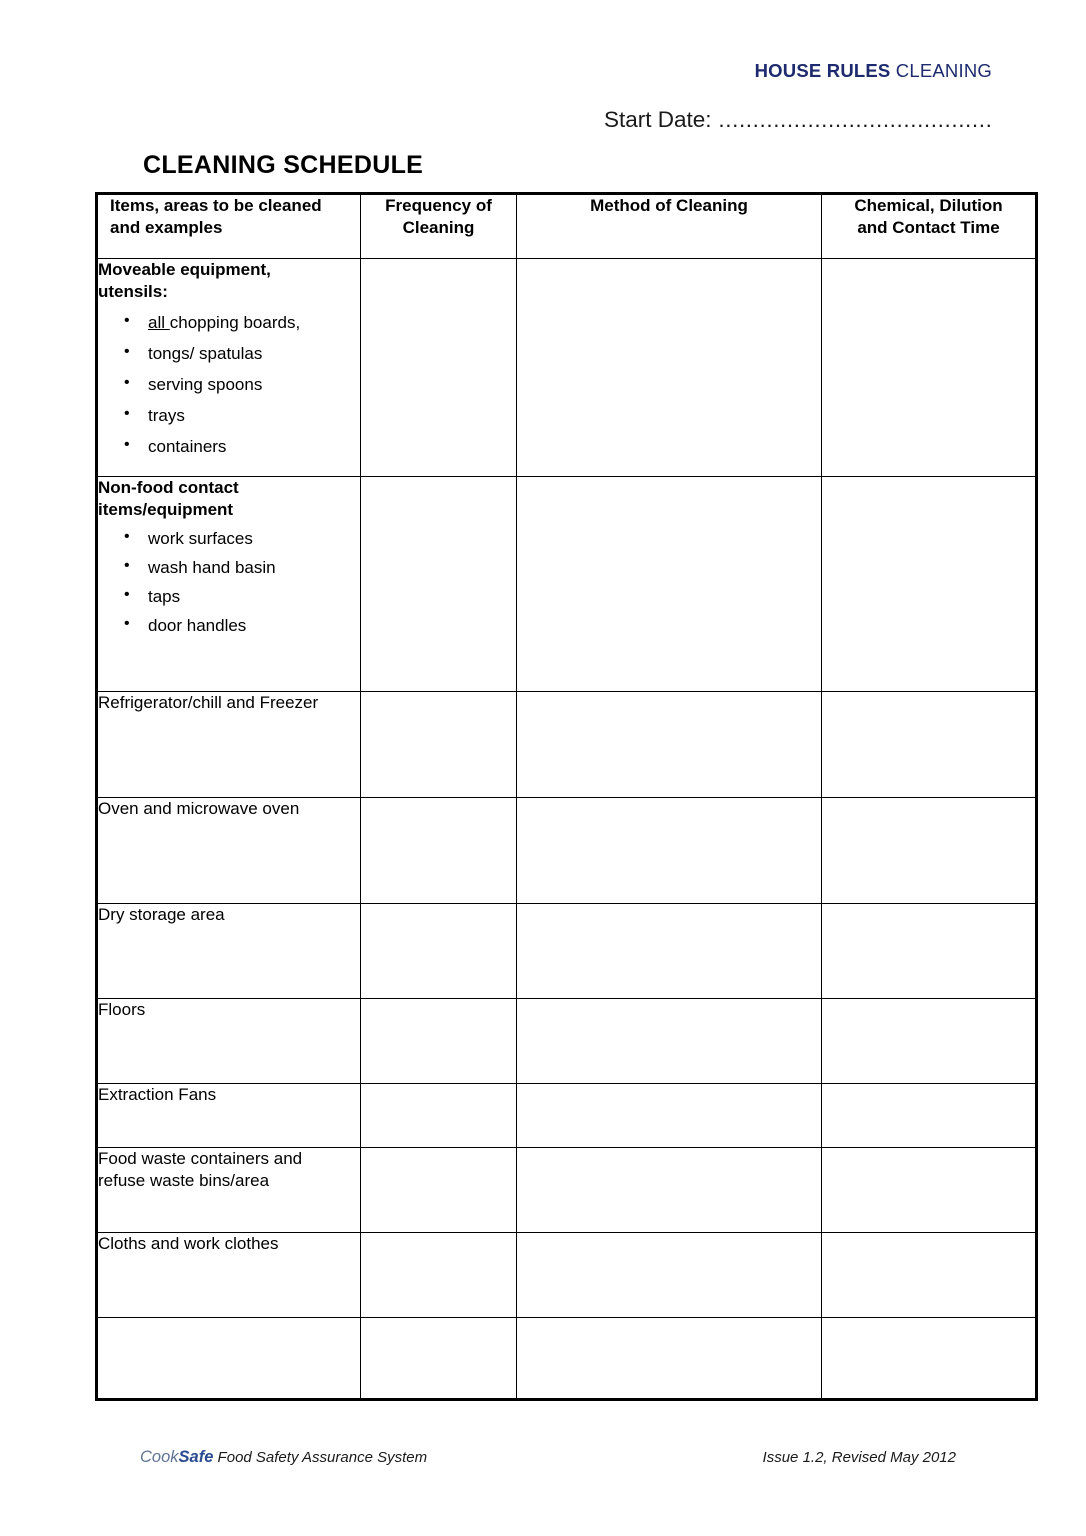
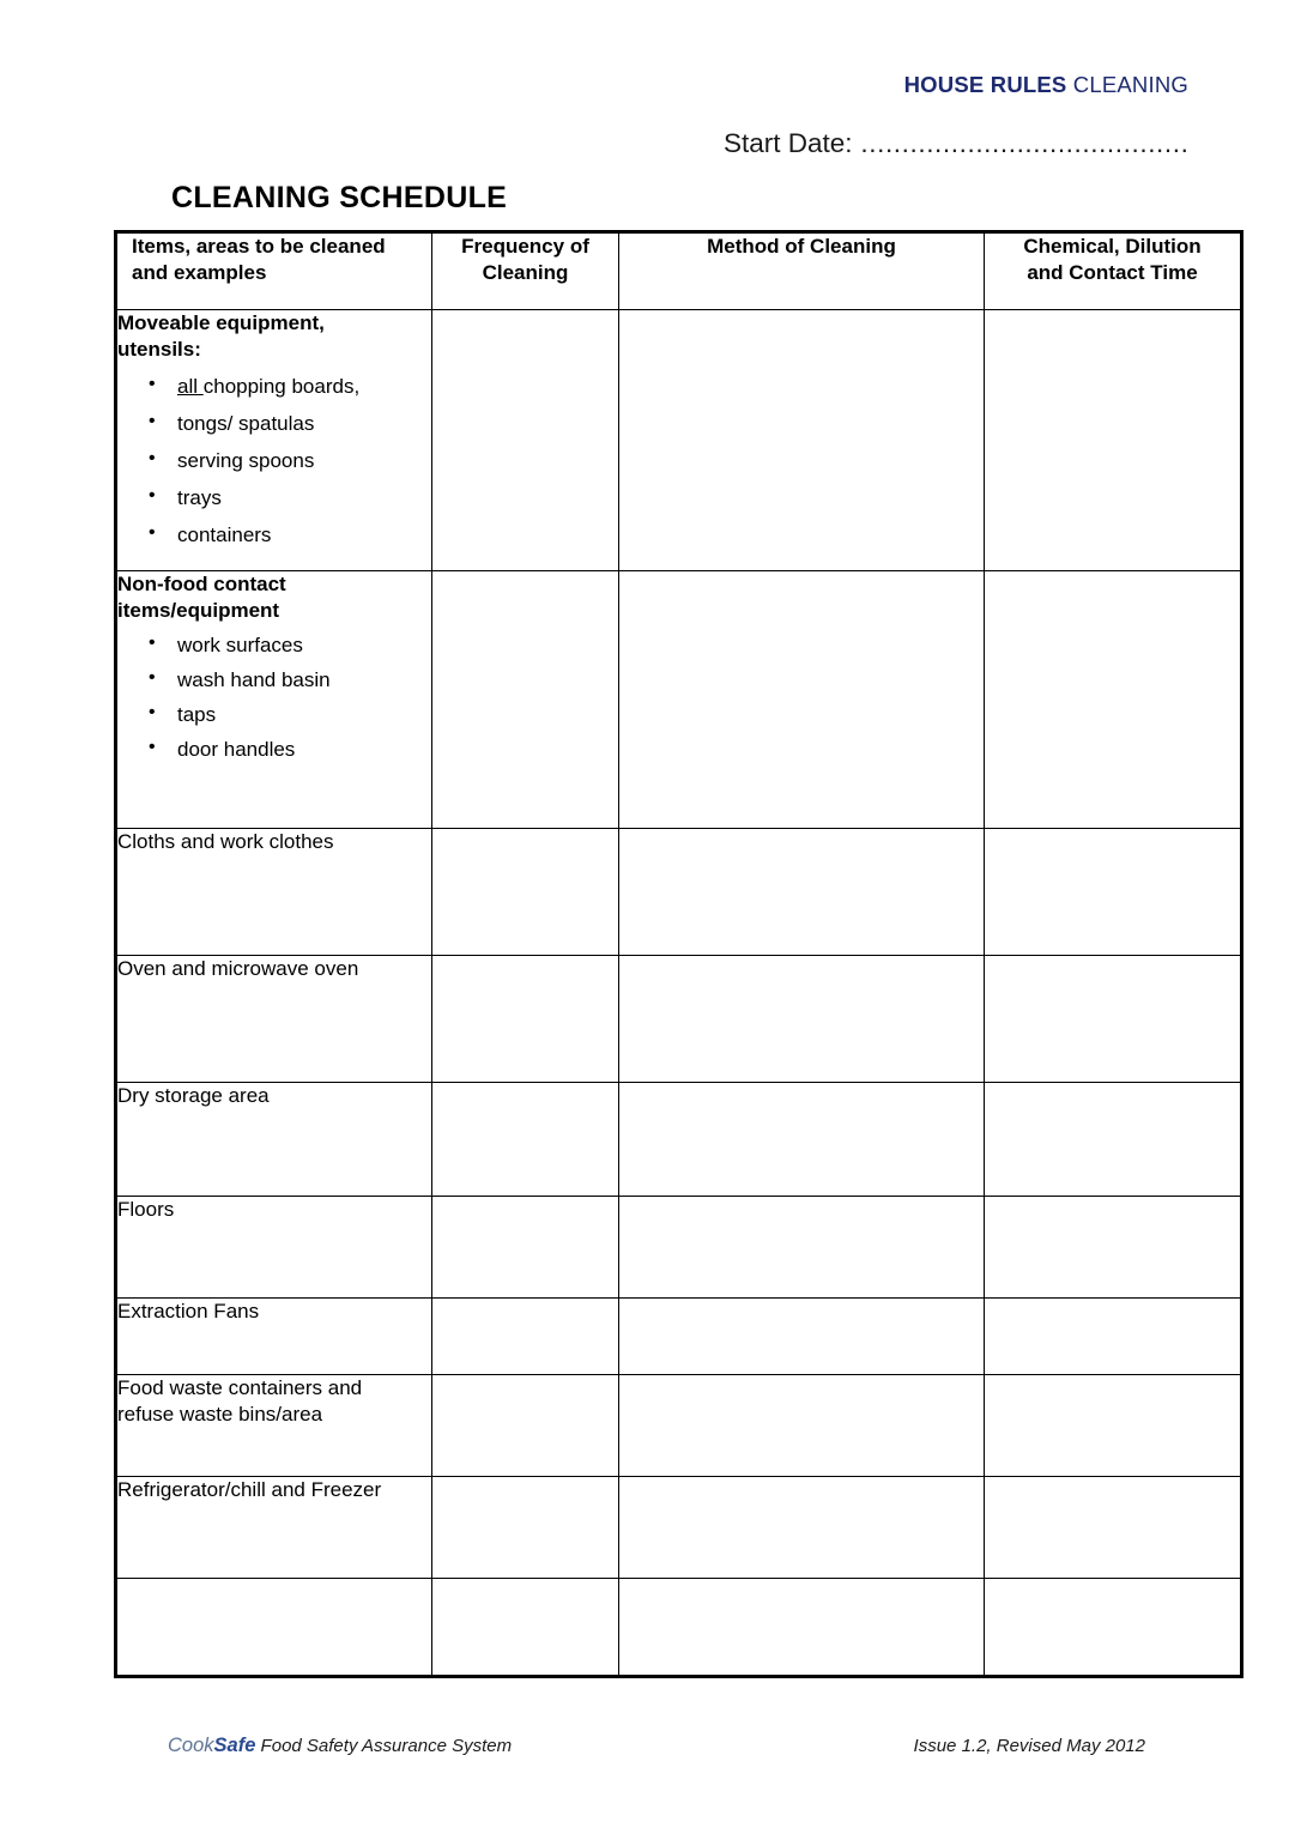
  HOUSE RULES CLEANING
  Start Date: ........................................
  CLEANING SCHEDULE
  Items, areas to be cleaned and examples	Frequency of Cleaning	Method of Cleaning	Chemical, Dilution and Contact Time
  Moveable equipment, utensils:all chopping boards,tongs/ spatulasserving spoonstrayscontainers
  Non-food contact items/equipmentwork surfaceswash hand basintapsdoor handles
- Refrigerator/chill and Freezer
+ Cloths and work clothes
  Oven and microwave oven
  Dry storage area
  Floors
  Extraction Fans
  Food waste containers and refuse waste bins/area
- Cloths and work clothes
+ Refrigerator/chill and Freezer
  CookSafe Food Safety Assurance System
  Issue 1.2, Revised May 2012
